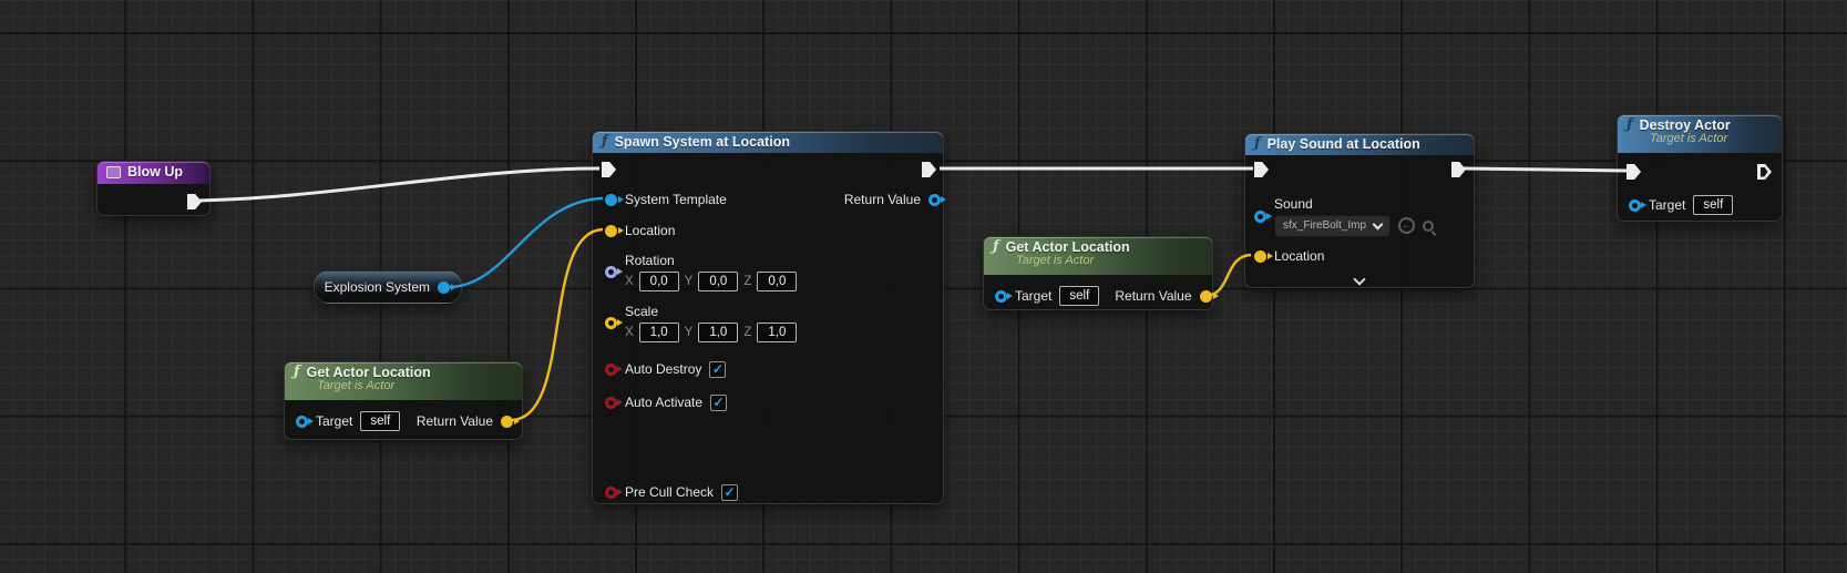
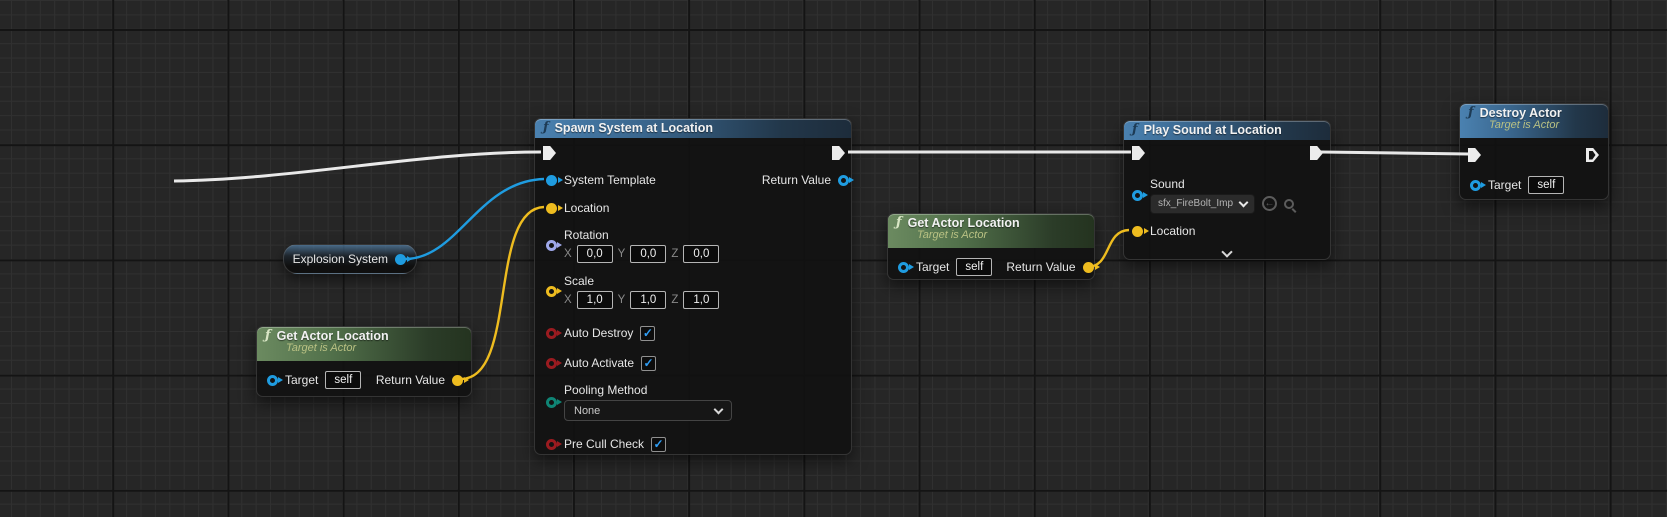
- Blow Up
  Explosion System
  ƒ
  Get Actor Location
  Target is Actor
  Target
  self
  Return Value
  ƒ
  Spawn System at Location
  System Template
  Return Value
  Location
  Rotation
  X
  0,0
  Y
  0,0
  Z
  0,0
  Scale
  X
  1,0
  Y
  1,0
  Z
  1,0
  Auto Destroy
  ✓
  Auto Activate
  ✓
+ Pooling Method
+ None
  Pre Cull Check
  ✓
  ƒ
  Get Actor Location
  Target is Actor
  Target
  self
  Return Value
  ƒ
  Play Sound at Location
  Sound
  sfx_FireBolt_Imp
  ←
  Location
  ƒ
  Destroy Actor
  Target is Actor
  Target
  self
